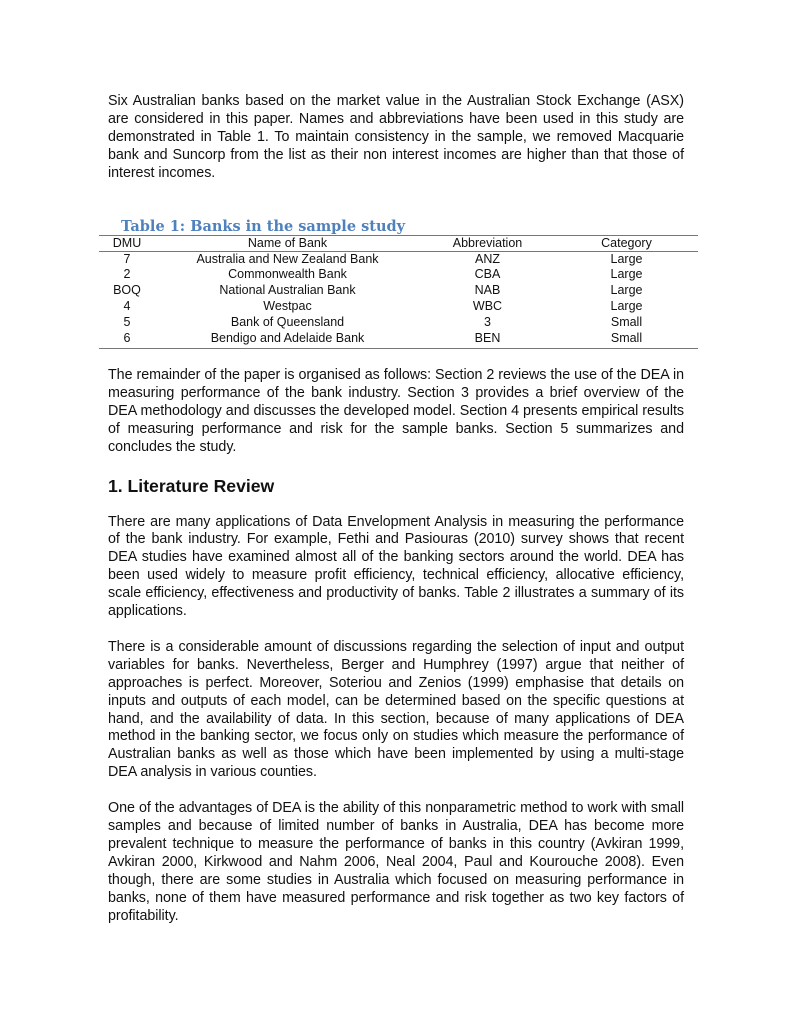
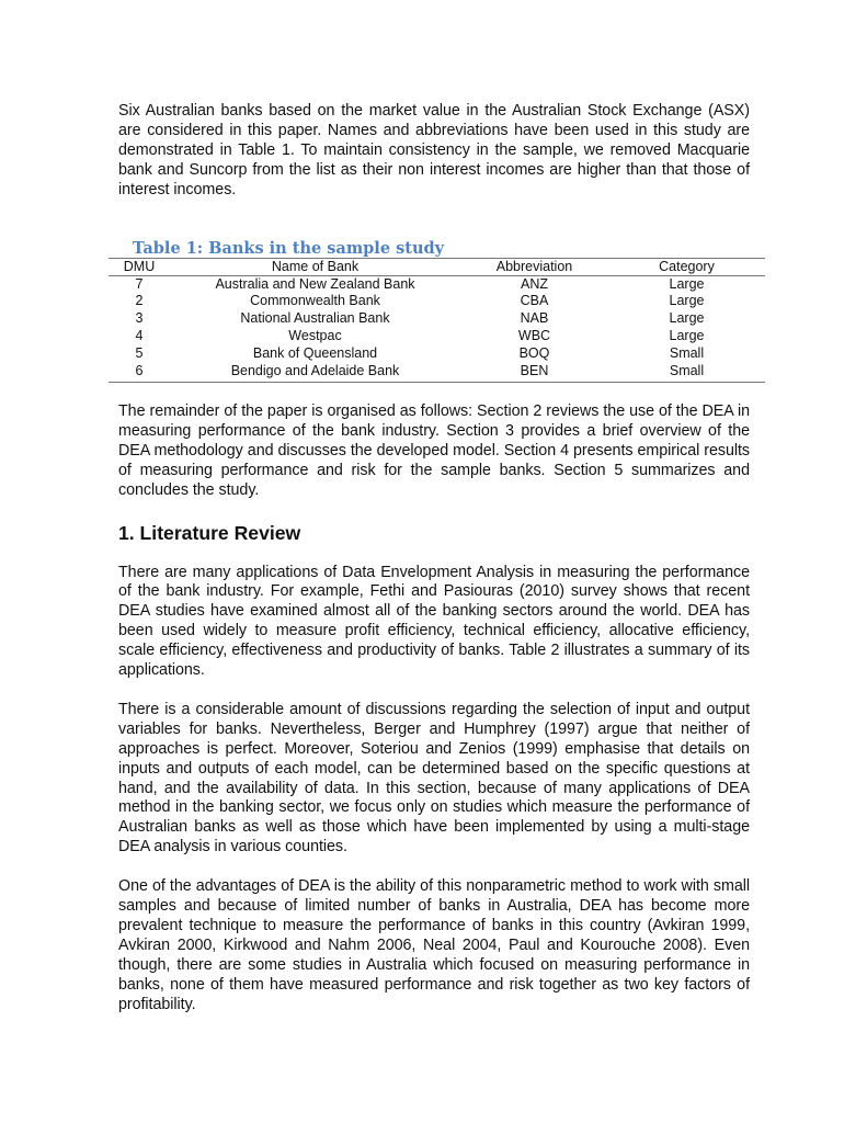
  Six Australian banks based on the market value in the Australian Stock Exchange (ASX) are considered in this paper. Names and abbreviations have been used in this study are demonstrated in Table 1. To maintain consistency in the sample, we removed Macquarie bank and Suncorp from the list as their non interest incomes are higher than that those of interest incomes.
  Table 1: Banks in the sample study
  DMU	Name of Bank	Abbreviation	Category
  7	Australia and New Zealand Bank	ANZ	Large
  2	Commonwealth Bank	CBA	Large
- BOQ	National Australian Bank	NAB	Large
+ 3	National Australian Bank	NAB	Large
  4	Westpac	WBC	Large
- 5	Bank of Queensland	3	Small
+ 5	Bank of Queensland	BOQ	Small
  6	Bendigo and Adelaide Bank	BEN	Small
  The remainder of the paper is organised as follows: Section 2 reviews the use of the DEA in measuring performance of the bank industry. Section 3 provides a brief overview of the DEA methodology and discusses the developed model. Section 4 presents empirical results of measuring performance and risk for the sample banks. Section 5 summarizes and concludes the study.
  1. Literature Review
  There are many applications of Data Envelopment Analysis in measuring the performance of the bank industry. For example, Fethi and Pasiouras (2010) survey shows that recent DEA studies have examined almost all of the banking sectors around the world. DEA has been used widely to measure profit efficiency, technical efficiency, allocative efficiency, scale efficiency, effectiveness and productivity of banks. Table 2 illustrates a summary of its applications.
  There is a considerable amount of discussions regarding the selection of input and output variables for banks. Nevertheless, Berger and Humphrey (1997) argue that neither of approaches is perfect. Moreover, Soteriou and Zenios (1999) emphasise that details on inputs and outputs of each model, can be determined based on the specific questions at hand, and the availability of data. In this section, because of many applications of DEA method in the banking sector, we focus only on studies which measure the performance of Australian banks as well as those which have been implemented by using a multi-stage DEA analysis in various counties.
  One of the advantages of DEA is the ability of this nonparametric method to work with small samples and because of limited number of banks in Australia, DEA has become more prevalent technique to measure the performance of banks in this country (Avkiran 1999, Avkiran 2000, Kirkwood and Nahm 2006, Neal 2004, Paul and Kourouche 2008). Even though, there are some studies in Australia which focused on measuring performance in banks, none of them have measured performance and risk together as two key factors of profitability.
